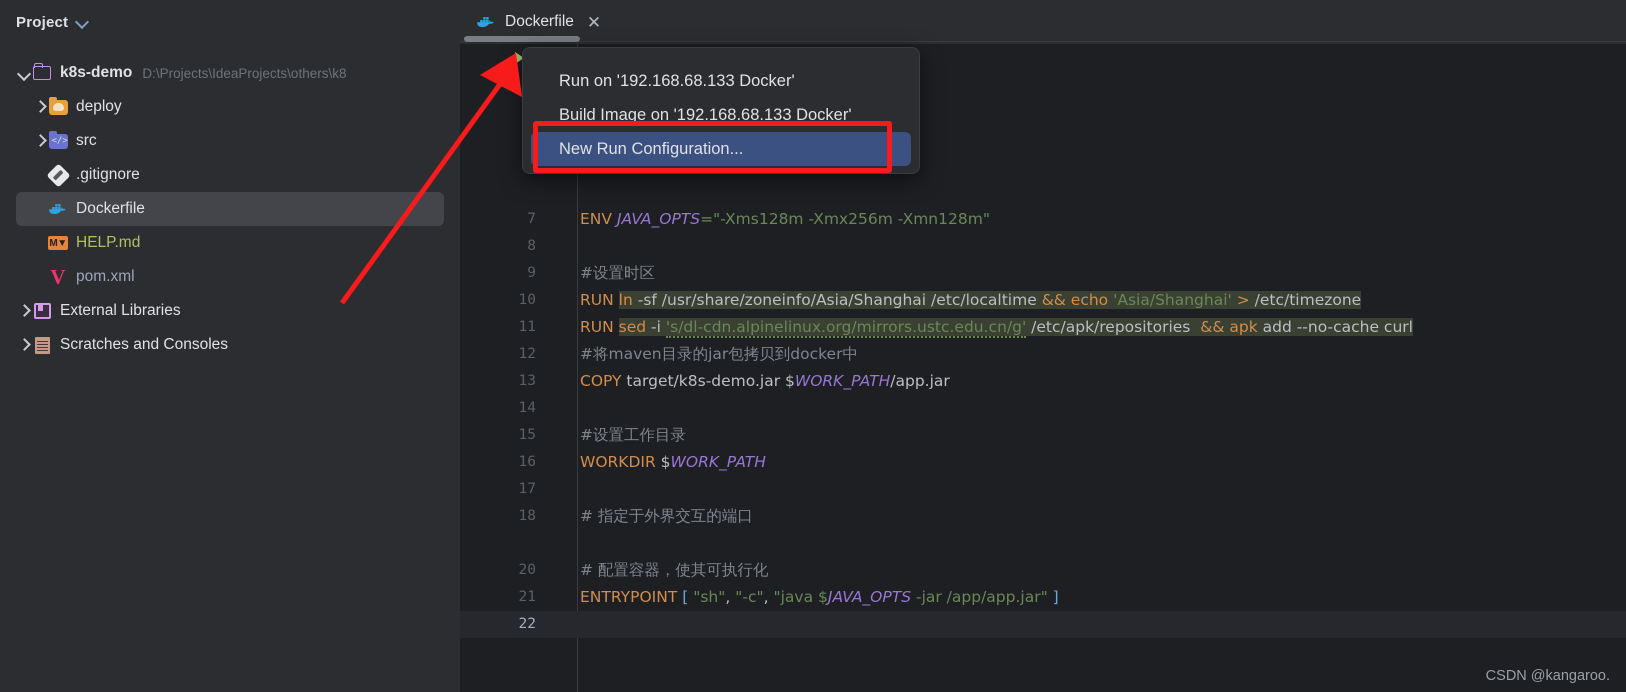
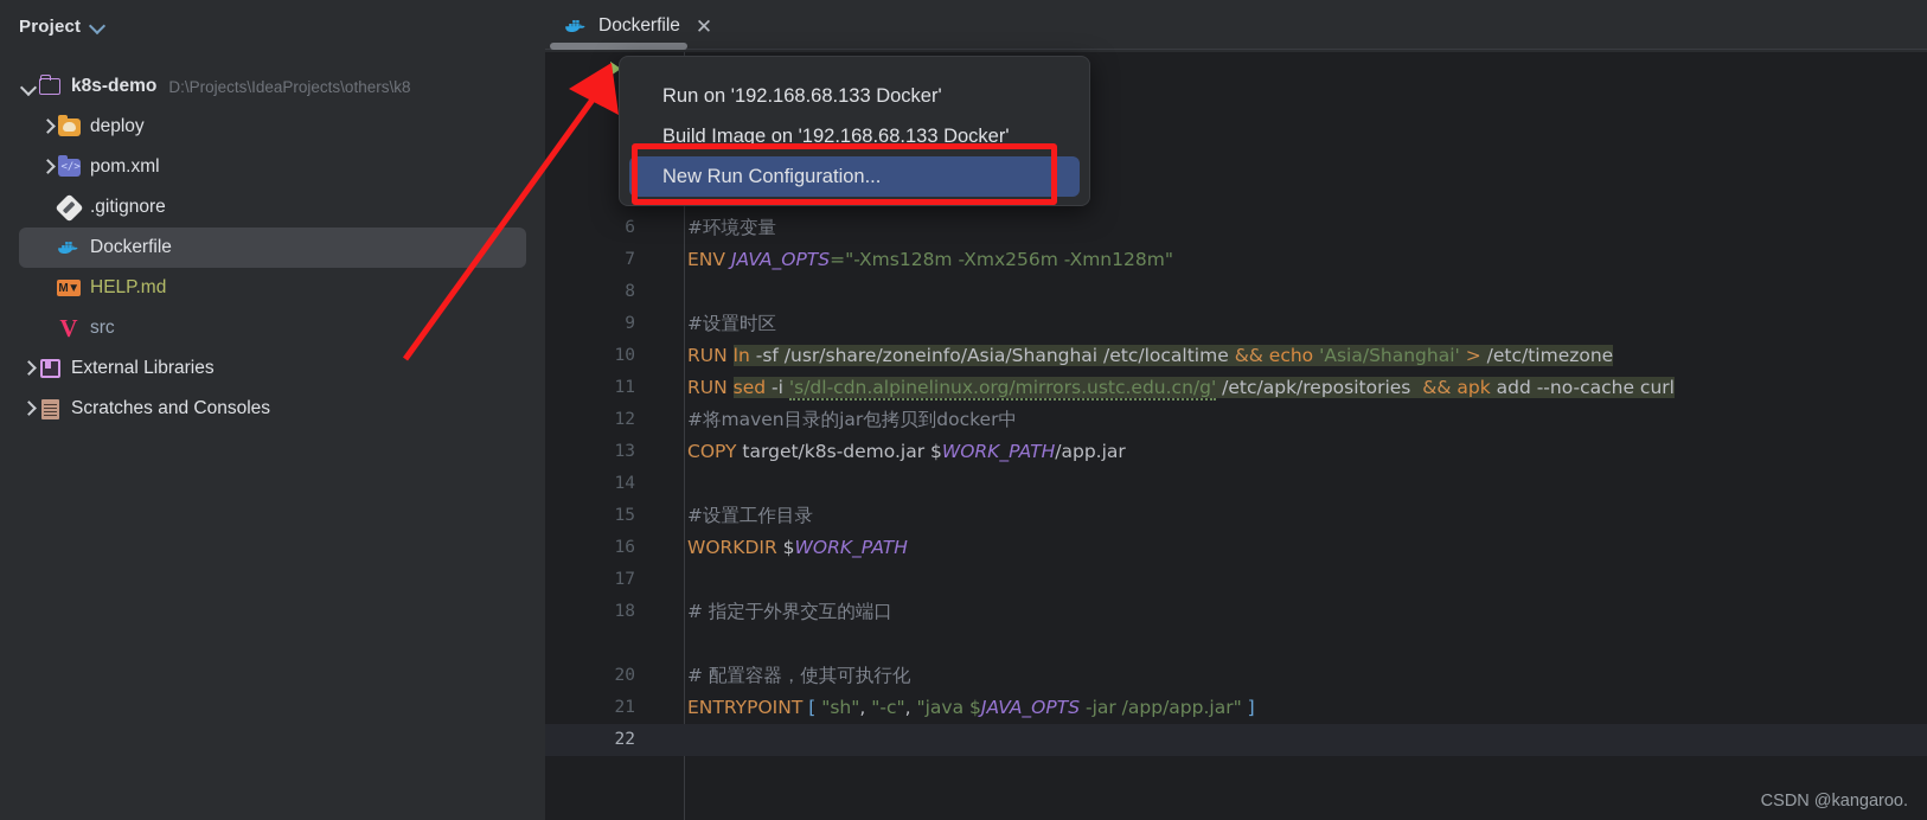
  Project
  k8s-demo
  D:\Projects\IdeaProjects\others\k8
  deploy
  </>
- src
+ pom.xml
  .gitignore
  Dockerfile
  M▼
  HELP.md
  V
- pom.xml
+ src
  External Libraries
  Scratches and Consoles
  Dockerfile
  ✕
+ 6
+ #环境变量
  7
  ENV JAVA_OPTS="-Xms128m -Xmx256m -Xmn128m"
  8
  9
  #设置时区
  10
  RUN ln -sf /usr/share/zoneinfo/Asia/Shanghai /etc/localtime && echo 'Asia/Shanghai' > /etc/timezone
  11
  RUN sed -i 's/dl-cdn.alpinelinux.org/mirrors.ustc.edu.cn/g' /etc/apk/repositories && apk add --no-cache curl
  12
  #将maven目录的jar包拷贝到docker中
  13
  COPY target/k8s-demo.jar $WORK_PATH/app.jar
  14
  15
  #设置工作目录
  16
  WORKDIR $WORK_PATH
  17
  18
  # 指定于外界交互的端口
  20
  # 配置容器，使其可执行化
  21
  ENTRYPOINT [ "sh", "-c", "java $JAVA_OPTS -jar /app/app.jar" ]
  22
  CSDN @kangaroo.
  Run on '192.168.68.133 Docker'
  Build Image on '192.168.68.133 Docker'
  New Run Configuration...
